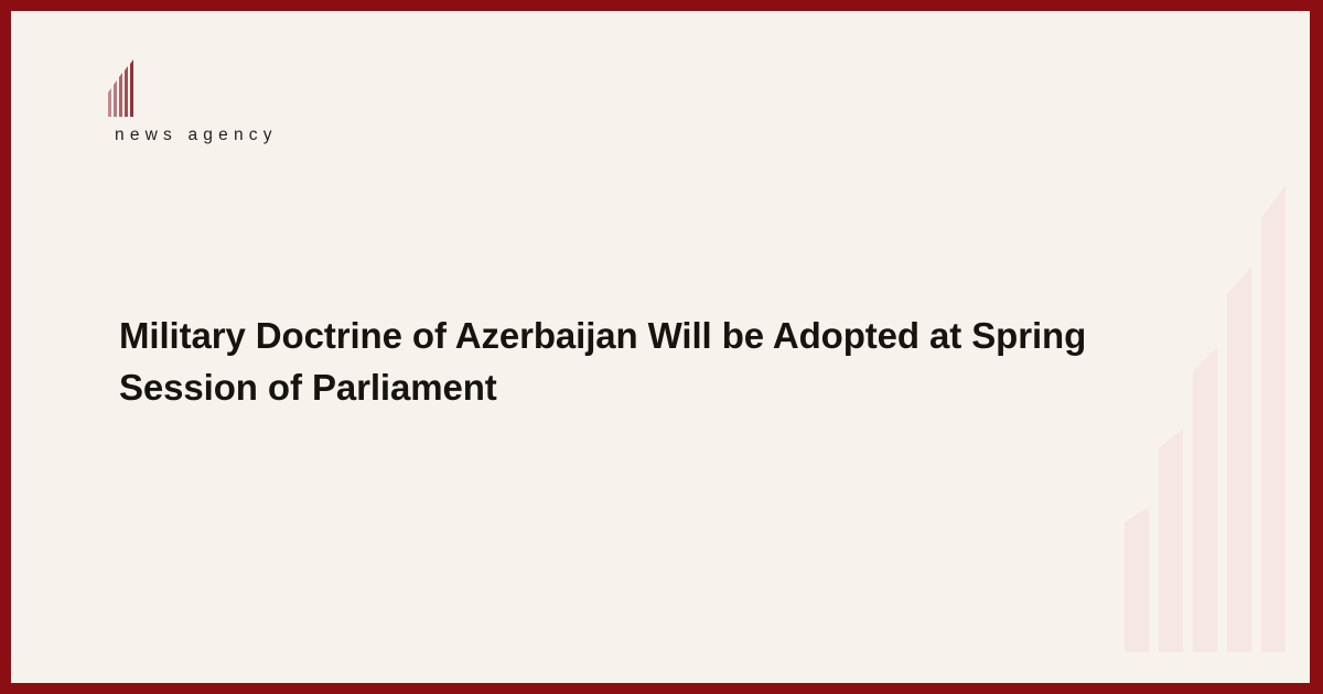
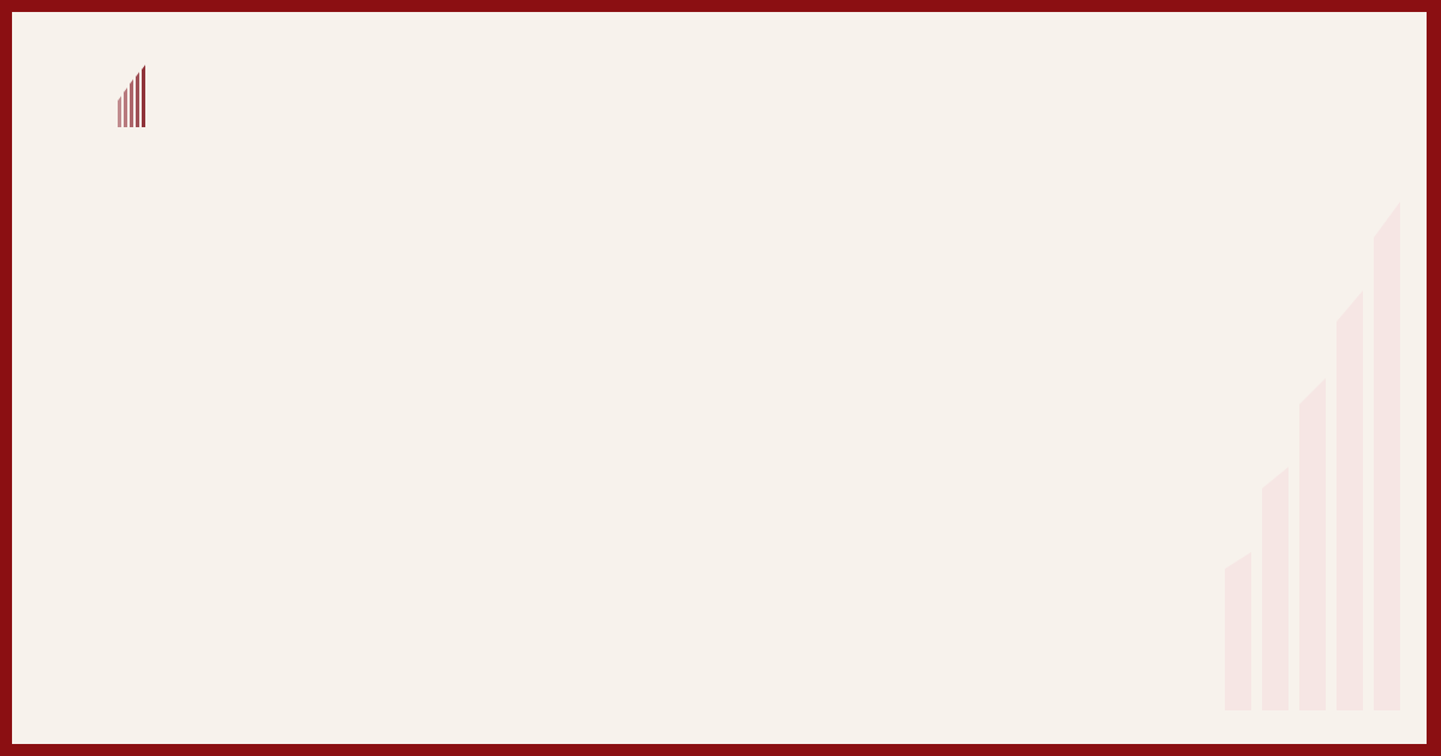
- news agency
- Military Doctrine of Azerbaijan Will be Adopted at Spring Session of Parliament
